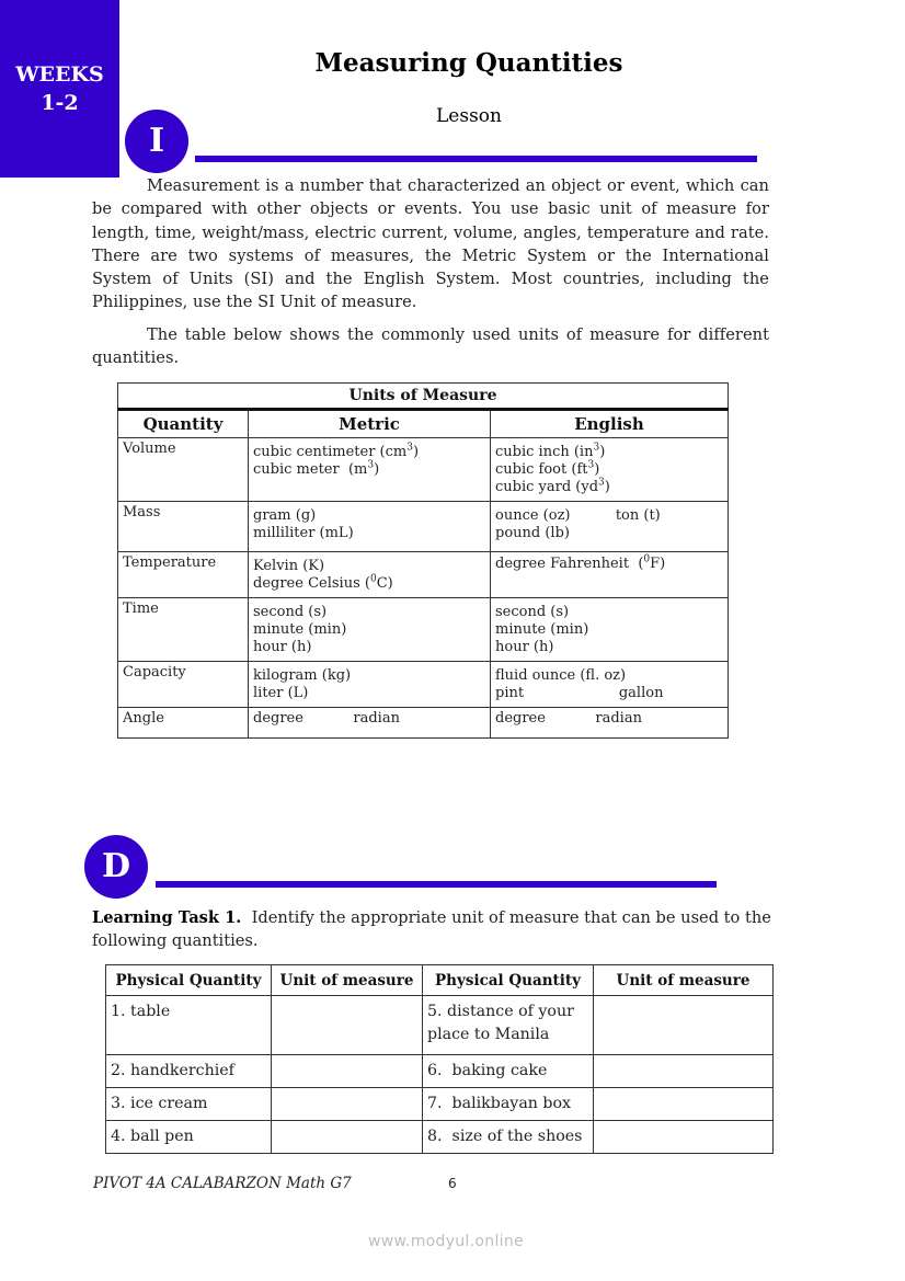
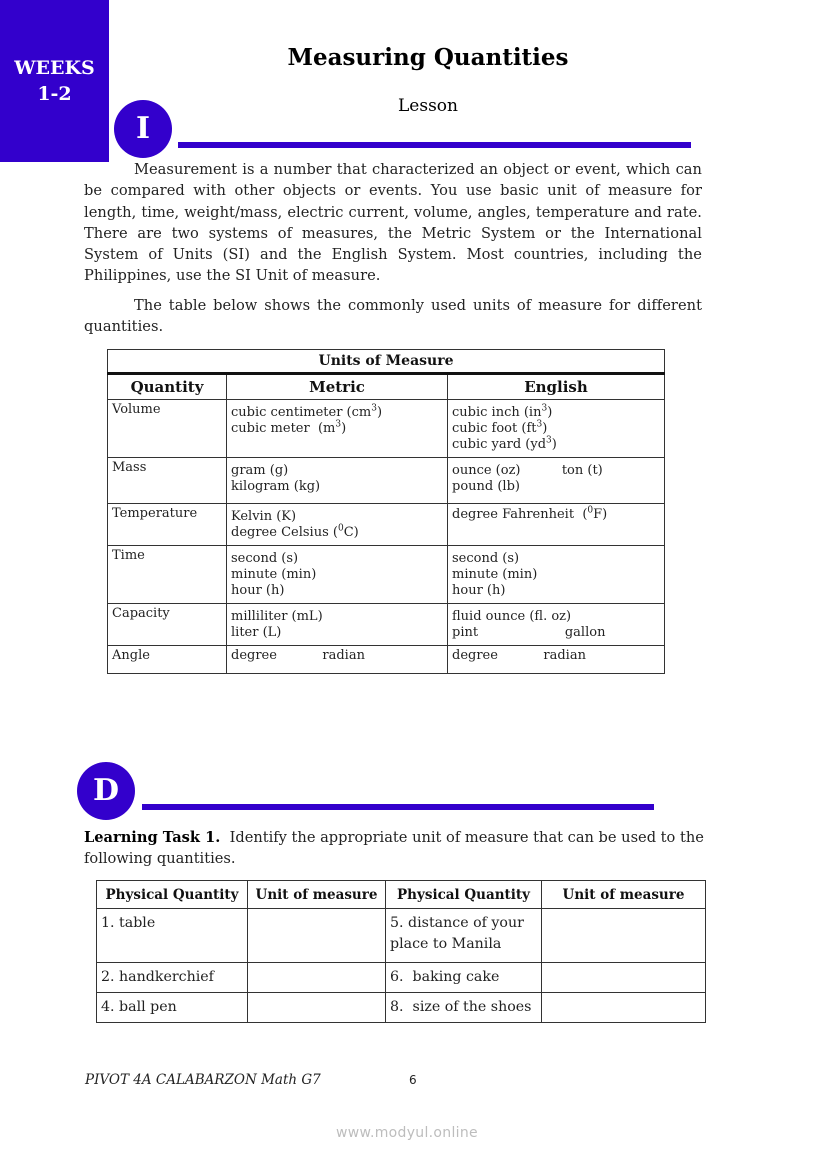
  WEEKS
  1-2
  Measuring Quantities
  Lesson
  I
  Measurement is a number that characterized an object or event, which can be compared with other objects or events. You use basic unit of measure for length, time, weight/mass, electric current, volume, angles, temperature and rate. There are two systems of measures, the Metric System or the International System of Units (SI) and the English System. Most countries, including the Philippines, use the SI Unit of measure.
  The table below shows the commonly used units of measure for different quantities.
  Units of Measure
  Quantity	Metric	English
  Volume	cubic centimeter (cm3) cubic meter (m3)	cubic inch (in3) cubic foot (ft3) cubic yard (yd3)
- Mass	gram (g) milliliter (mL)	ounce (oz) ton (t) pound (lb)
+ Mass	gram (g) kilogram (kg)	ounce (oz) ton (t) pound (lb)
  Temperature	Kelvin (K) degree Celsius (0C)	degree Fahrenheit (0F)
  Time	second (s) minute (min) hour (h)	second (s) minute (min) hour (h)
- Capacity	kilogram (kg) liter (L)	fluid ounce (fl. oz) pint gallon
+ Capacity	milliliter (mL) liter (L)	fluid ounce (fl. oz) pint gallon
  Angle	degree radian	degree radian
  D
  Learning Task 1. Identify the appropriate unit of measure that can be used to the following quantities.
  Physical Quantity	Unit of measure	Physical Quantity	Unit of measure
  1. table		5. distance of your place to Manila
  2. handkerchief		6. baking cake
- 3. ice cream		7. balikbayan box
  4. ball pen		8. size of the shoes
  PIVOT 4A CALABARZON Math G7
  6
  www.modyul.online
